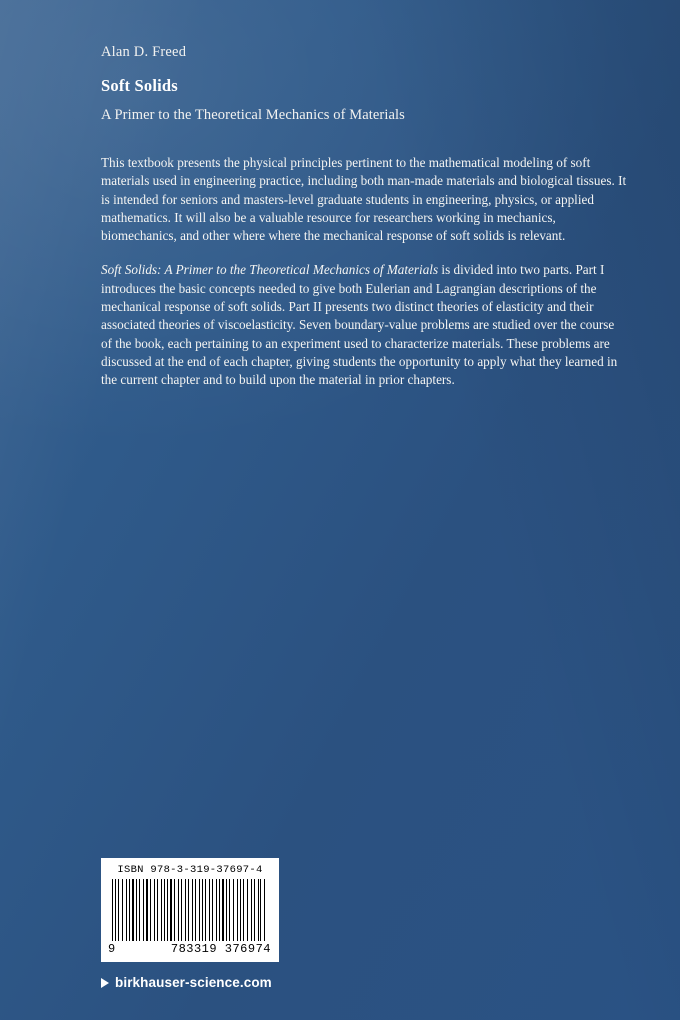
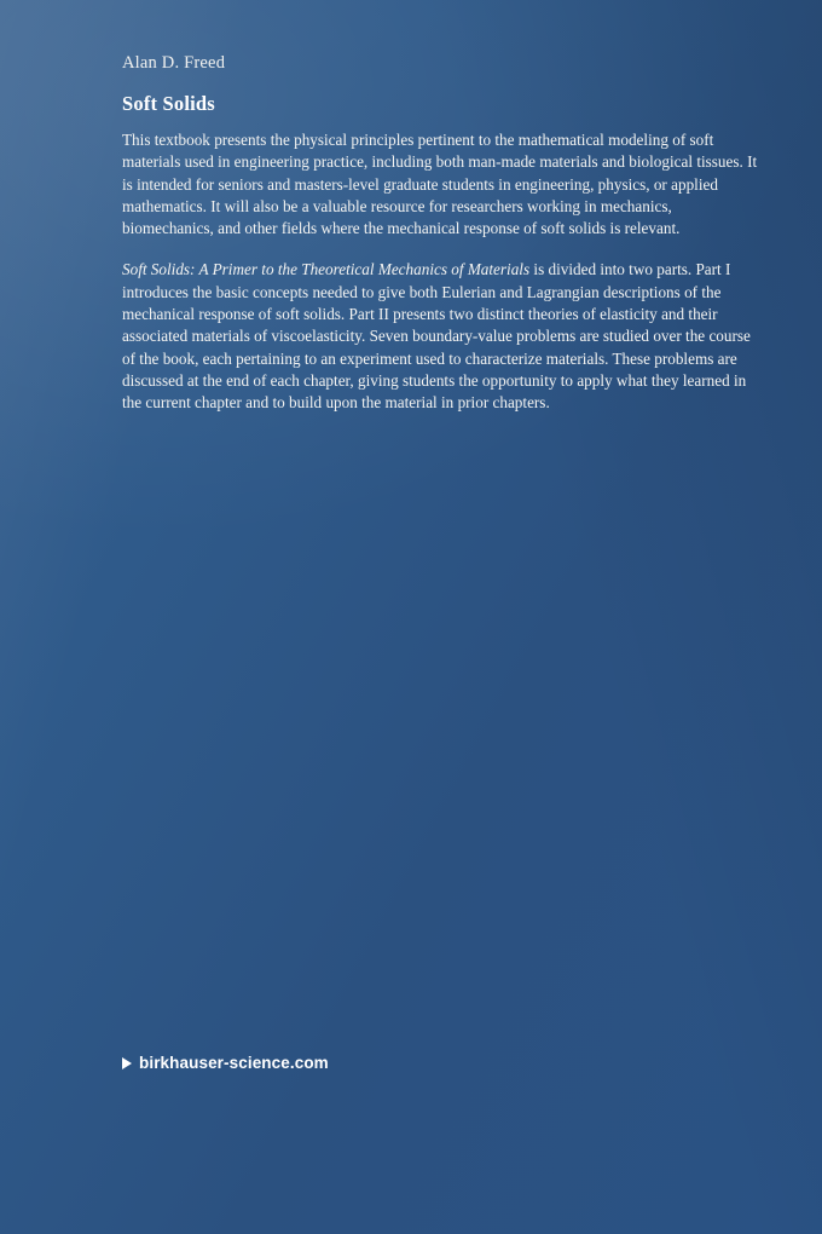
  Alan D. Freed
  Soft Solids
- A Primer to the Theoretical Mechanics of Materials
- This textbook presents the physical principles pertinent to the mathematical modeling of soft materials used in engineering practice, including both man-made materials and biological tissues. It is intended for seniors and masters-level graduate students in engineering, physics, or applied mathematics. It will also be a valuable resource for researchers working in mechanics, biomechanics, and other where where the mechanical response of soft solids is relevant.
+ This textbook presents the physical principles pertinent to the mathematical modeling of soft materials used in engineering practice, including both man-made materials and biological tissues. It is intended for seniors and masters-level graduate students in engineering, physics, or applied mathematics. It will also be a valuable resource for researchers working in mechanics, biomechanics, and other fields where the mechanical response of soft solids is relevant.
- Soft Solids: A Primer to the Theoretical Mechanics of Materials is divided into two parts. Part I introduces the basic concepts needed to give both Eulerian and Lagrangian descriptions of the mechanical response of soft solids. Part II presents two distinct theories of elasticity and their associated theories of viscoelasticity. Seven boundary-value problems are studied over the course of the book, each pertaining to an experiment used to characterize materials. These problems are discussed at the end of each chapter, giving students the opportunity to apply what they learned in the current chapter and to build upon the material in prior chapters.
+ Soft Solids: A Primer to the Theoretical Mechanics of Materials is divided into two parts. Part I introduces the basic concepts needed to give both Eulerian and Lagrangian descriptions of the mechanical response of soft solids. Part II presents two distinct theories of elasticity and their associated materials of viscoelasticity. Seven boundary-value problems are studied over the course of the book, each pertaining to an experiment used to characterize materials. These problems are discussed at the end of each chapter, giving students the opportunity to apply what they learned in the current chapter and to build upon the material in prior chapters.
- ISBN 978-3-319-37697-4
- 9
- 783319 376974
  birkhauser-science.com
